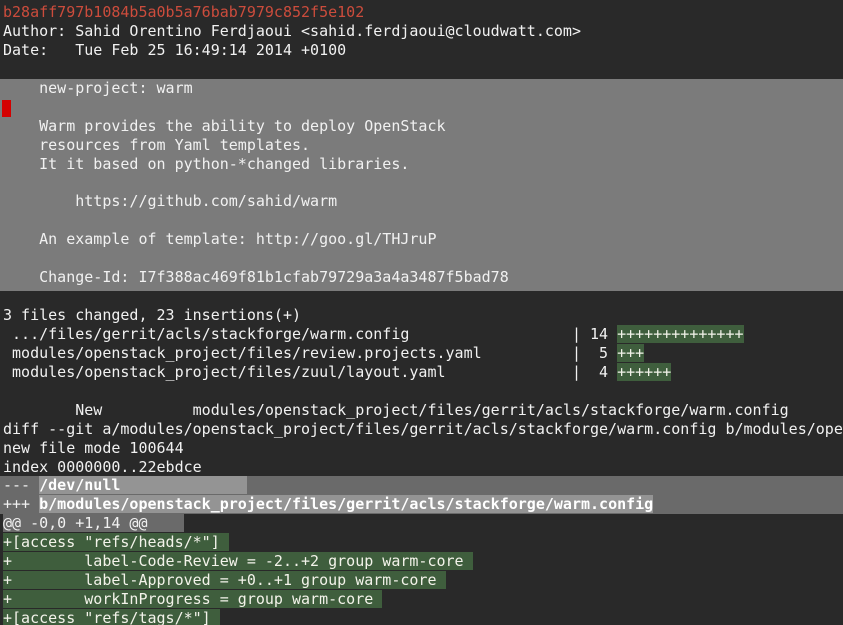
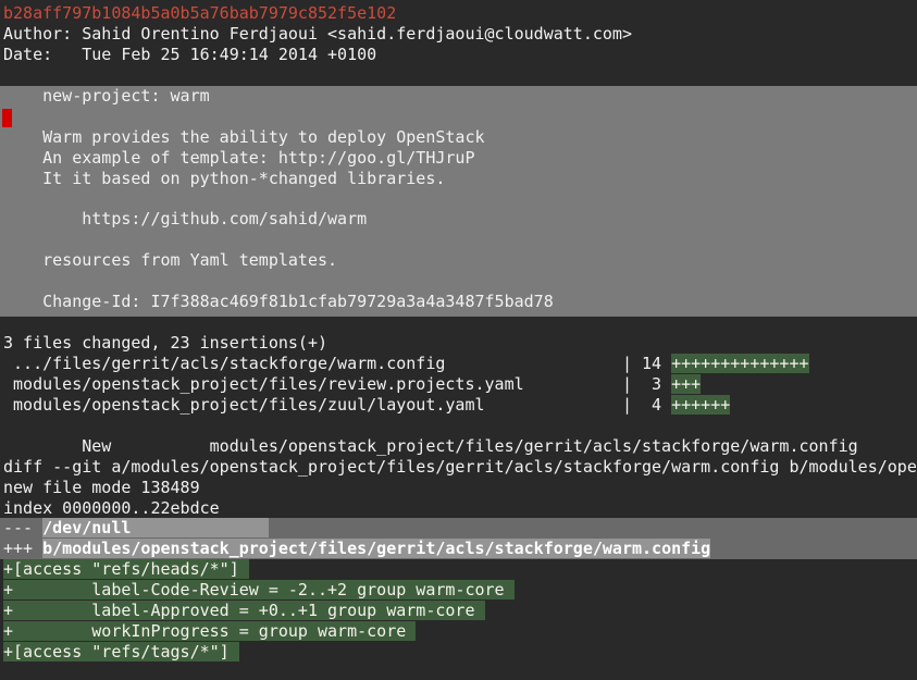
  b28aff797b1084b5a0b5a76bab7979c852f5e102
  Author: Sahid Orentino Ferdjaoui <sahid.ferdjaoui@cloudwatt.com>
  Date: Tue Feb 25 16:49:14 2014 +0100
  new-project: warm
  Warm provides the ability to deploy OpenStack
- resources from Yaml templates.
+ An example of template: http://goo.gl/THJruP
  It it based on python-*changed libraries.
  https://github.com/sahid/warm
- An example of template: http://goo.gl/THJruP
+ resources from Yaml templates.
  Change-Id: I7f388ac469f81b1cfab79729a3a4a3487f5bad78
  3 files changed, 23 insertions(+)
  .../files/gerrit/acls/stackforge/warm.config | 14 ++++++++++++++
- modules/openstack_project/files/review.projects.yaml | 5 +++
+ modules/openstack_project/files/review.projects.yaml | 3 +++
  modules/openstack_project/files/zuul/layout.yaml | 4 ++++++
  New modules/openstack_project/files/gerrit/acls/stackforge/warm.config
  diff --git a/modules/openstack_project/files/gerrit/acls/stackforge/warm.config b/modules/ope
- new file mode 100644
+ new file mode 138489
  index 0000000..22ebdce
  --- /dev/null
  +++ b/modules/openstack_project/files/gerrit/acls/stackforge/warm.config
- @@ -0,0 +1,14 @@
  +[access "refs/heads/*"]
  + label-Code-Review = -2..+2 group warm-core
  + label-Approved = +0..+1 group warm-core
  + workInProgress = group warm-core
  +[access "refs/tags/*"]
